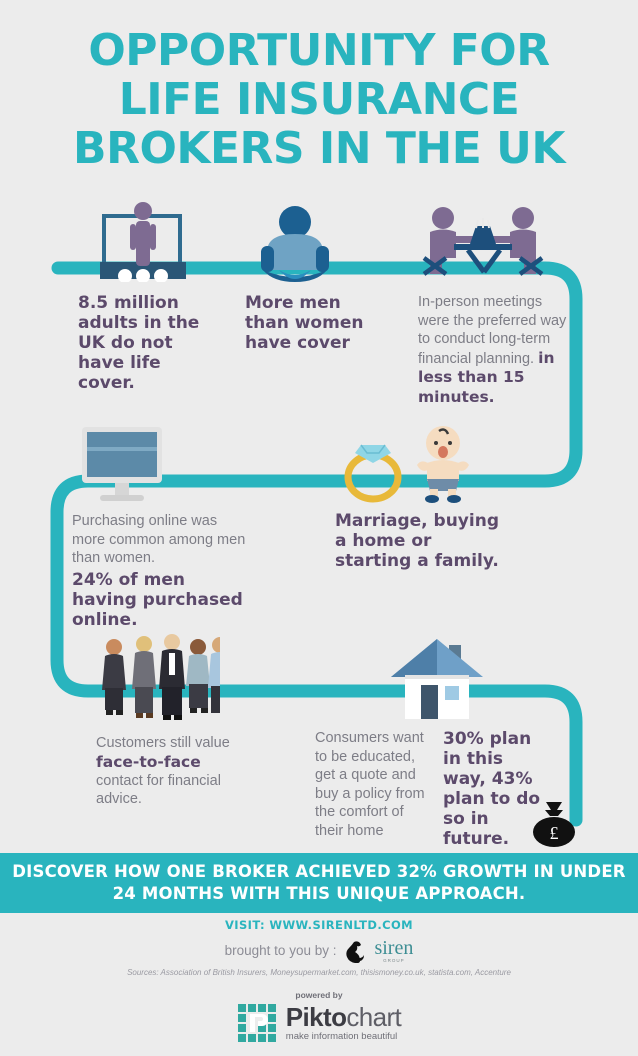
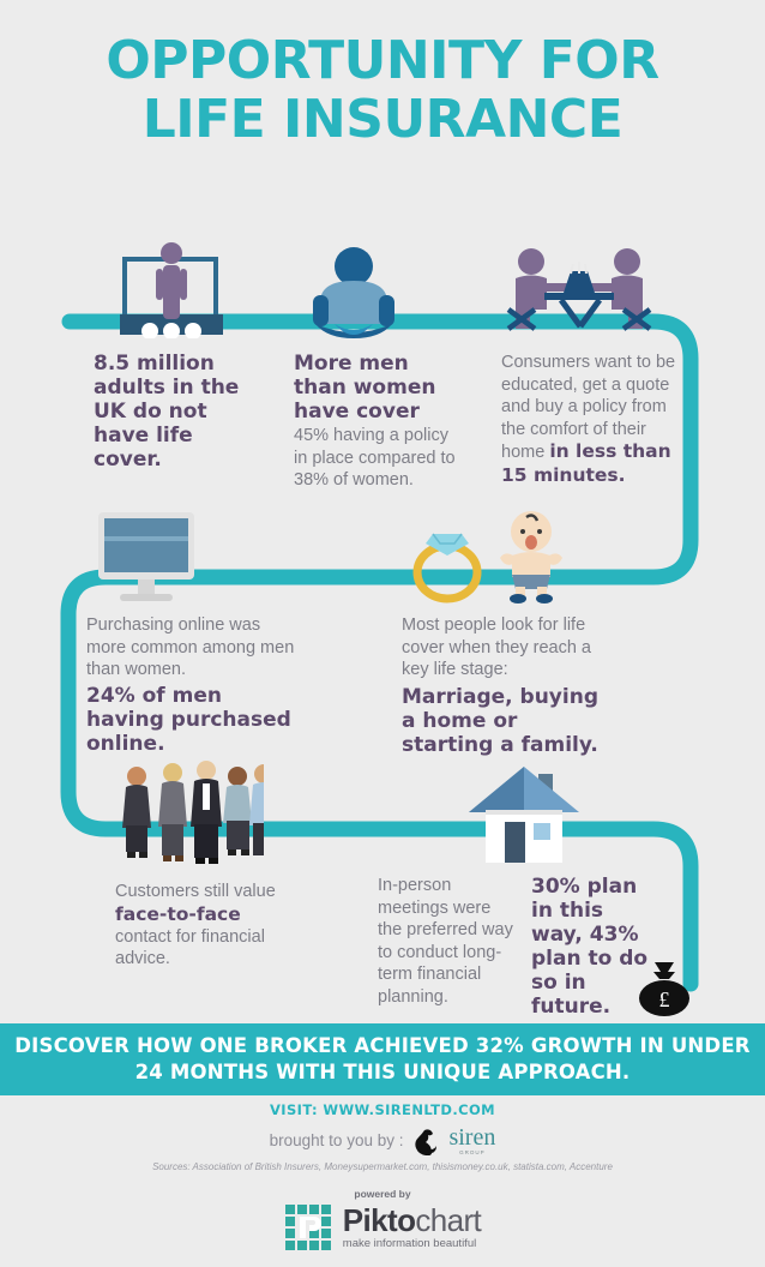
  OPPORTUNITY FOR
  LIFE INSURANCE
- BROKERS IN THE UK
  8.5 million adults in the UK do not have life cover.
  More men than women have cover
+ 45% having a policy in place compared to 38% of women.
- In-person meetings were the preferred way to conduct long-term financial planning. in less than 15 minutes.
+ Consumers want to be educated, get a quote and buy a policy from the comfort of their home in less than 15 minutes.
  Purchasing online was more common among men than women.
  24% of men having purchased online.
+ Most people look for life cover when they reach a key life stage:
  Marriage, buying a home or starting a family.
  Customers still value
  face-to-face
  contact for financial advice.
- Consumers want to be educated, get a quote and buy a policy from the comfort of their home
+ In-person meetings were the preferred way to conduct long-term financial planning.
  30% plan in this way, 43% plan to do so in future.
  £
  DISCOVER HOW ONE BROKER ACHIEVED 32% GROWTH IN UNDER
  24 MONTHS WITH THIS UNIQUE APPROACH.
  VISIT: WWW.SIRENLTD.COM
  brought to you by :
  siren
  Sources: Association of British Insurers, Moneysupermarket.com, thisismoney.co.uk, statista.com, Accenture
  powered by
  Piktochart
  make information beautiful
